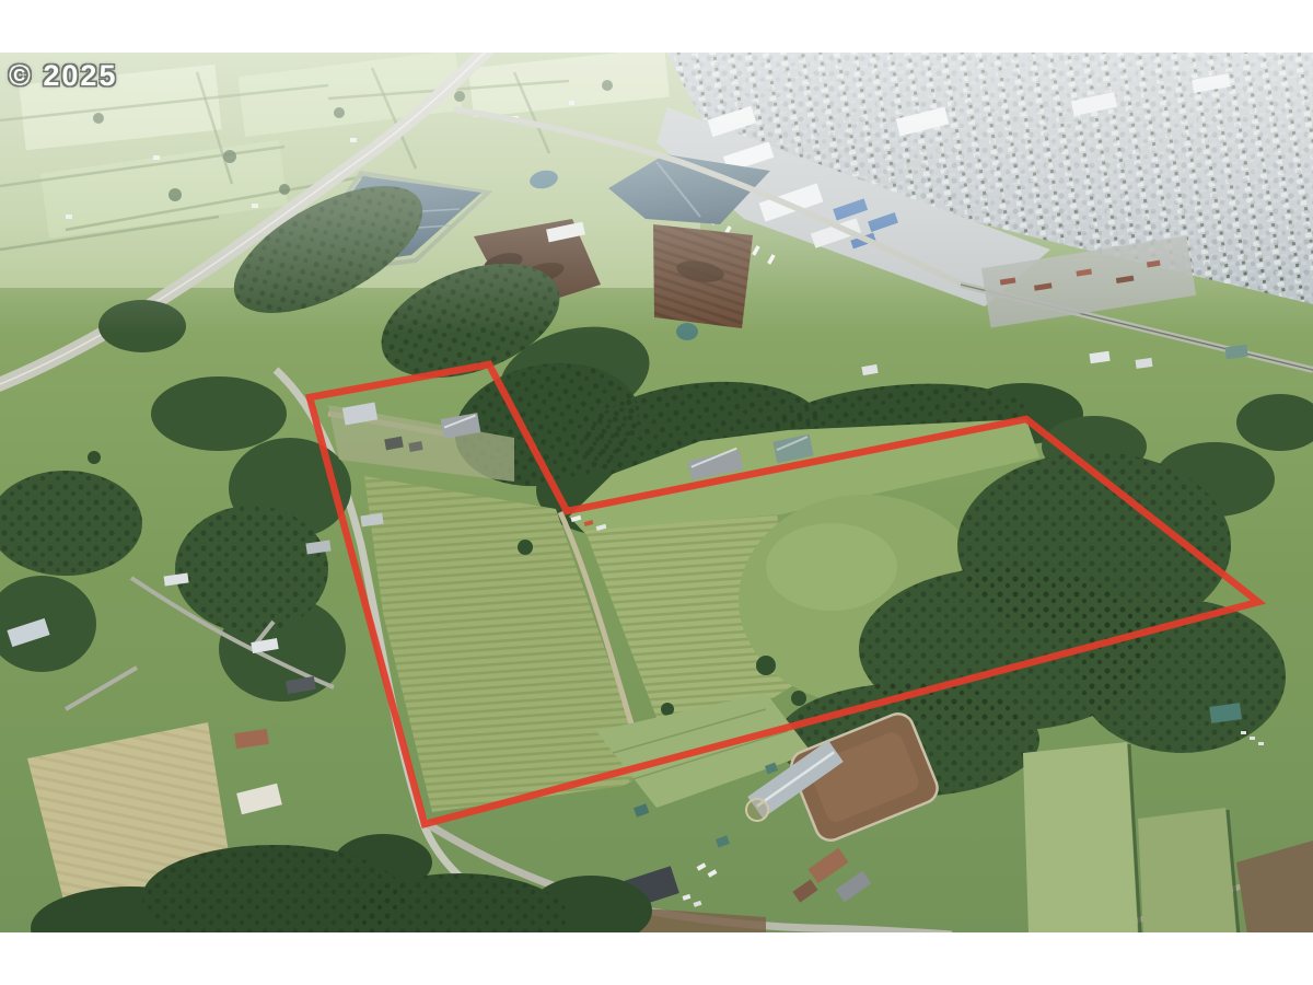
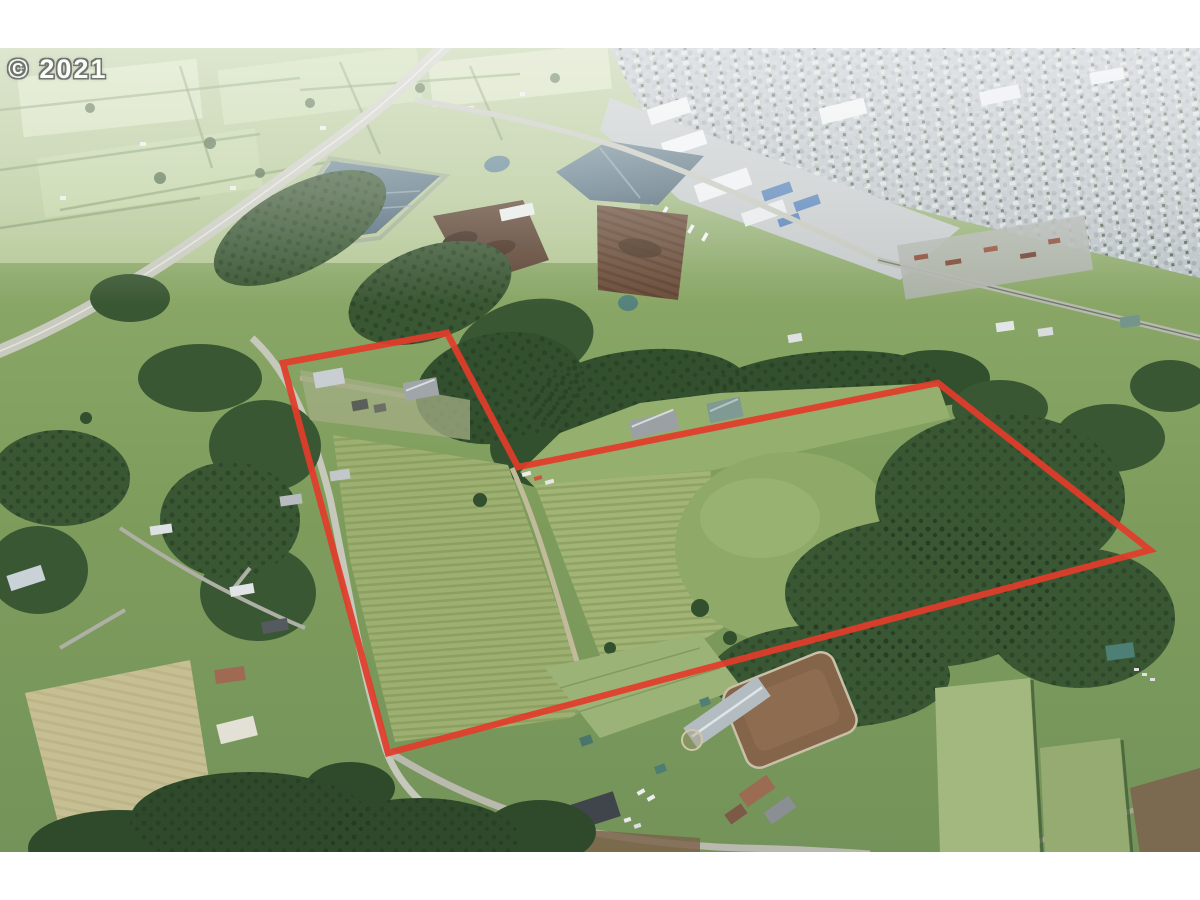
- © 2025
+ © 2021
